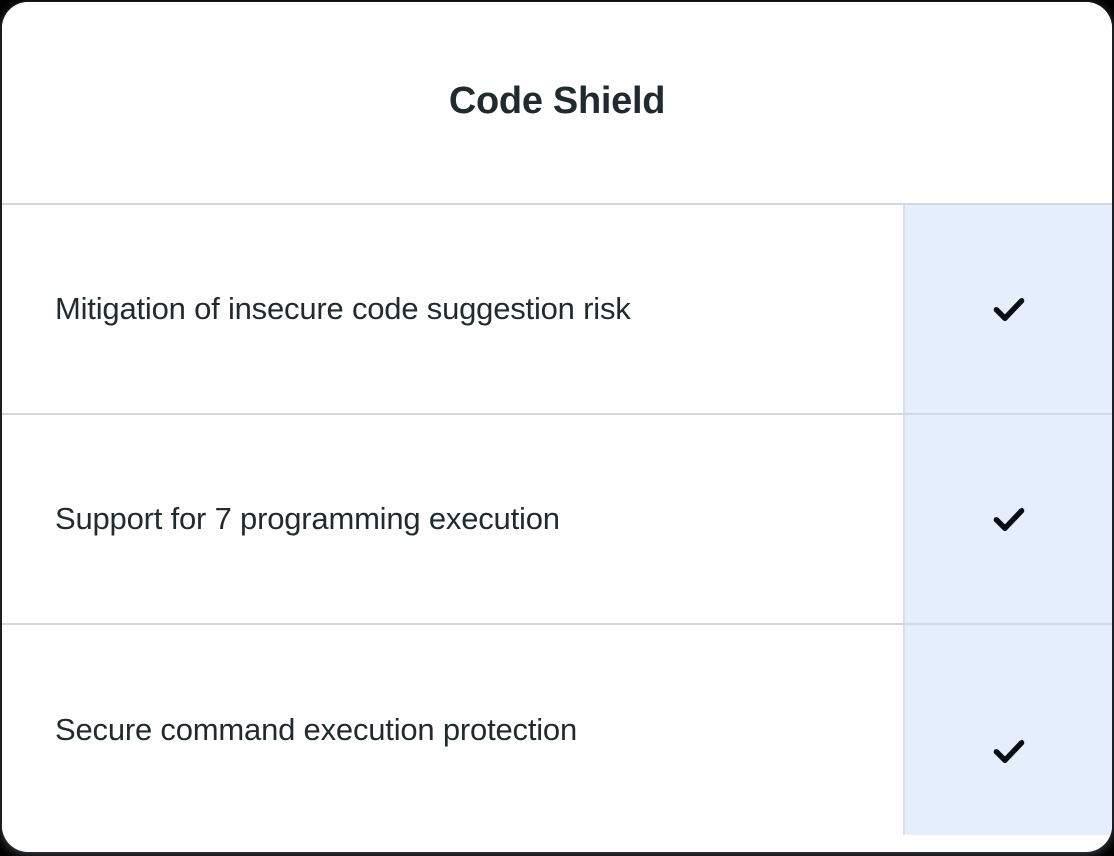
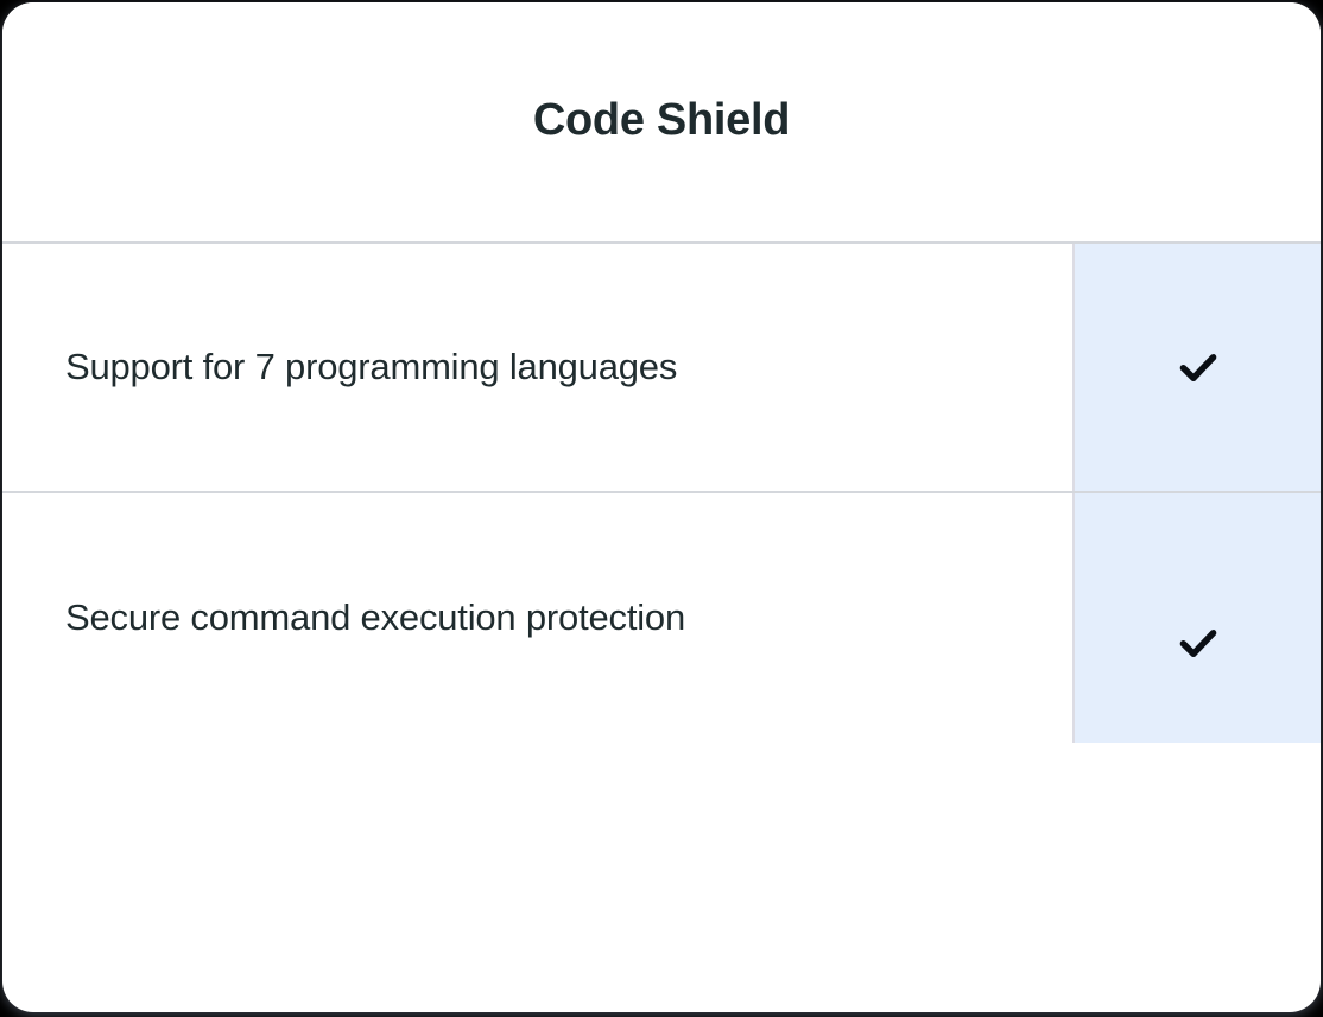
  Code Shield
- Mitigation of insecure code suggestion risk
- Support for 7 programming execution
+ Support for 7 programming languages
  Secure command execution protection
